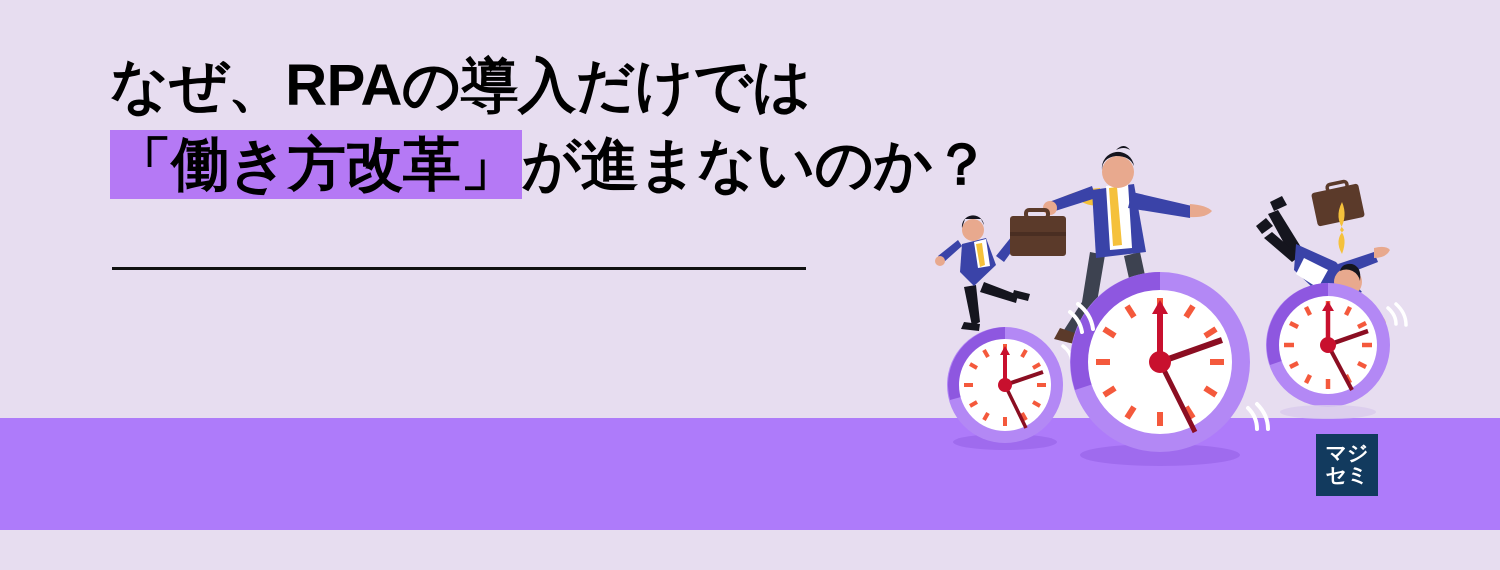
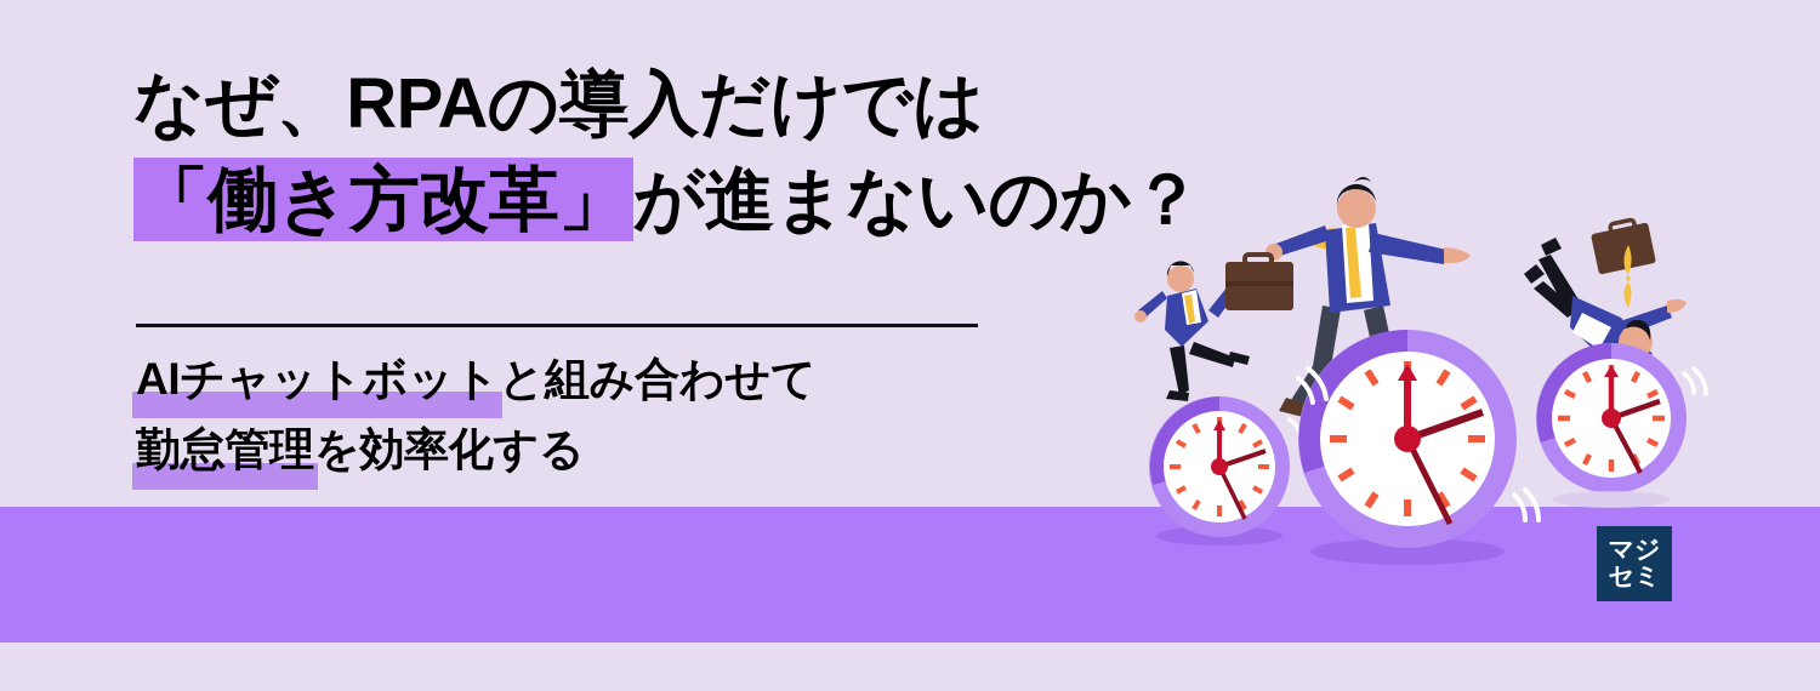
  なぜ、RPAの導入だけでは
  「働き方改革」が進まないのか？
+ AIチャットボットと組み合わせて
+ 勤怠管理を効率化する
  マジ
  セミ
